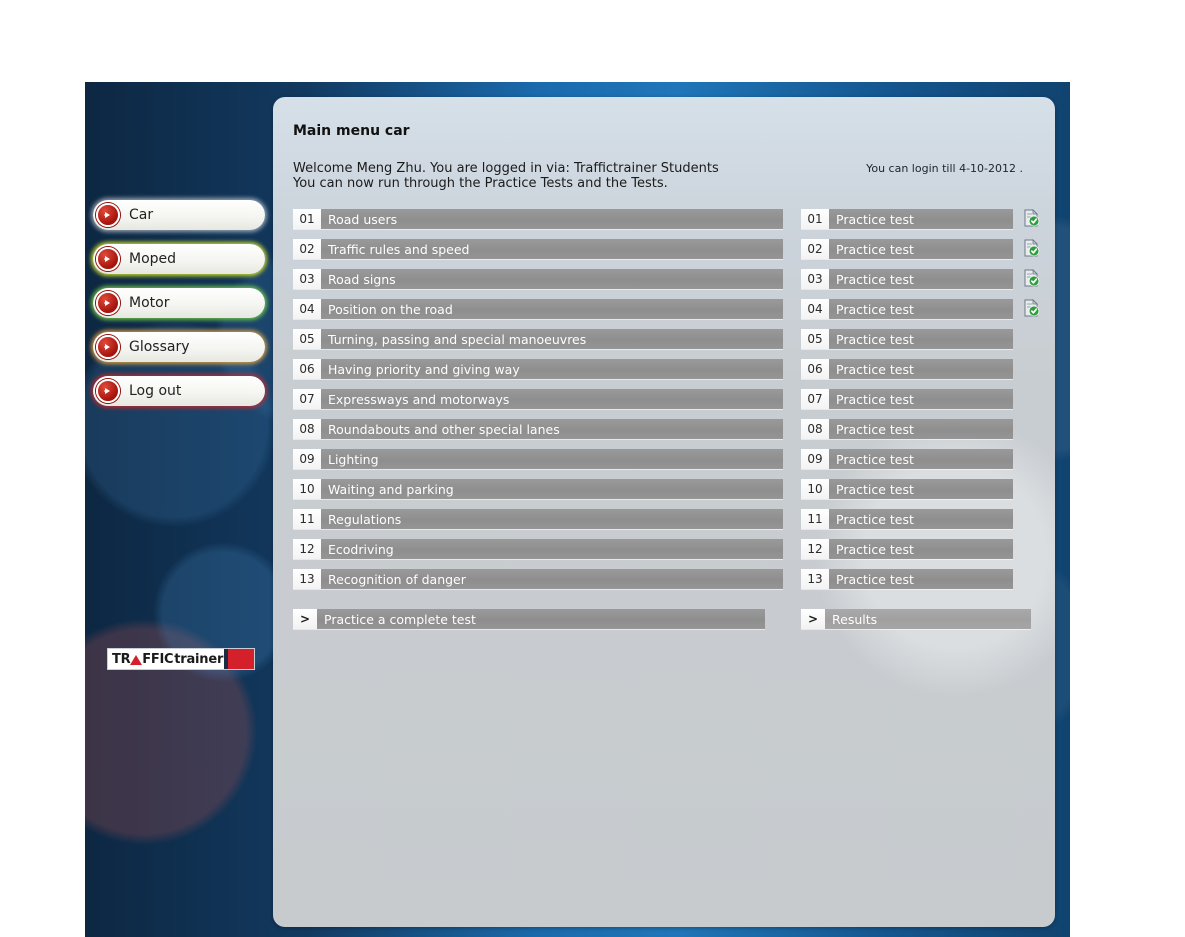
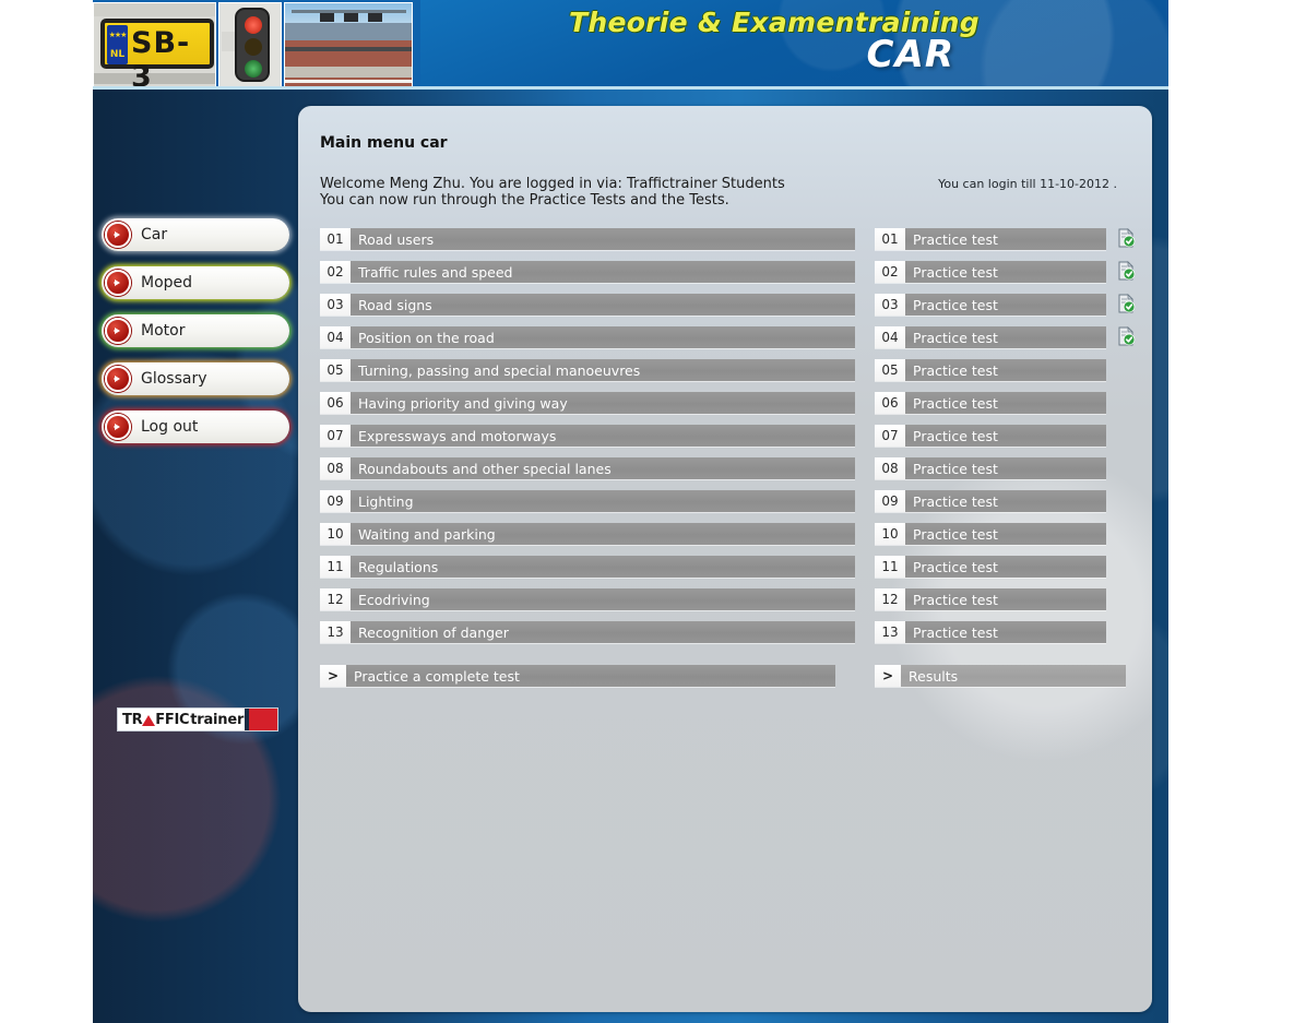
+ ★★★
+ NL
+ SB-3
+ Theorie & Examentraining
+ CAR
  Car
  Moped
  Motor
  Glossary
  Log out
  TR
  FFIC
  trainer
  Main menu car
  Welcome Meng Zhu. You are logged in via: Traffictrainer Students
  You can now run through the Practice Tests and the Tests.
- You can login till 4-10-2012 .
+ You can login till 11-10-2012 .
  01
  Road users
  02
  Traffic rules and speed
  03
  Road signs
  04
  Position on the road
  05
  Turning, passing and special manoeuvres
  06
  Having priority and giving way
  07
  Expressways and motorways
  08
  Roundabouts and other special lanes
  09
  Lighting
  10
  Waiting and parking
  11
  Regulations
  12
  Ecodriving
  13
  Recognition of danger
  01
  Practice test
  02
  Practice test
  03
  Practice test
  04
  Practice test
  05
  Practice test
  06
  Practice test
  07
  Practice test
  08
  Practice test
  09
  Practice test
  10
  Practice test
  11
  Practice test
  12
  Practice test
  13
  Practice test
  >
  Practice a complete test
  >
  Results
